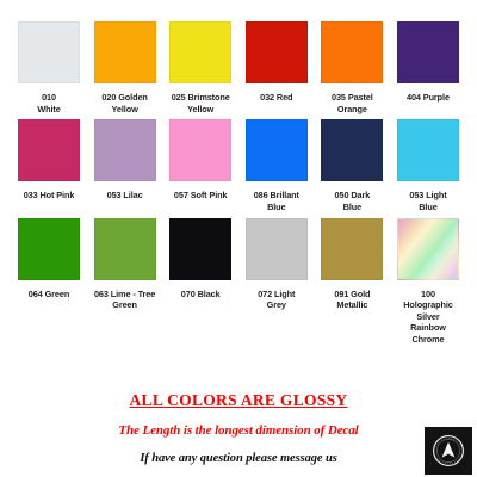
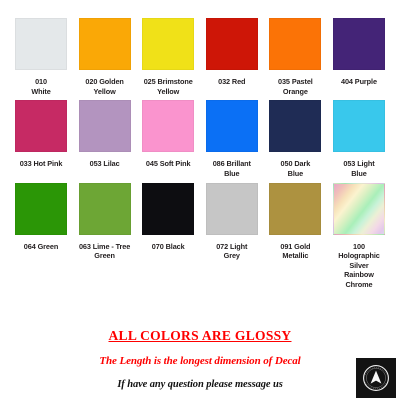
  010
  White
  020 Golden
  Yellow
  025 Brimstone
  Yellow
  032 Red
  035 Pastel
  Orange
  404 Purple
  033 Hot Pink
  053 Lilac
- 057 Soft Pink
+ 045 Soft Pink
  086 Brillant
  Blue
  050 Dark
  Blue
  053 Light
  Blue
  064 Green
  063 Lime - Tree
  Green
  070 Black
  072 Light
  Grey
  091 Gold
  Metallic
  100
  Holographic Silver
  Rainbow Chrome
  ALL COLORS ARE GLOSSY
  The Length is the longest dimension of Decal
  If have any question please message us
